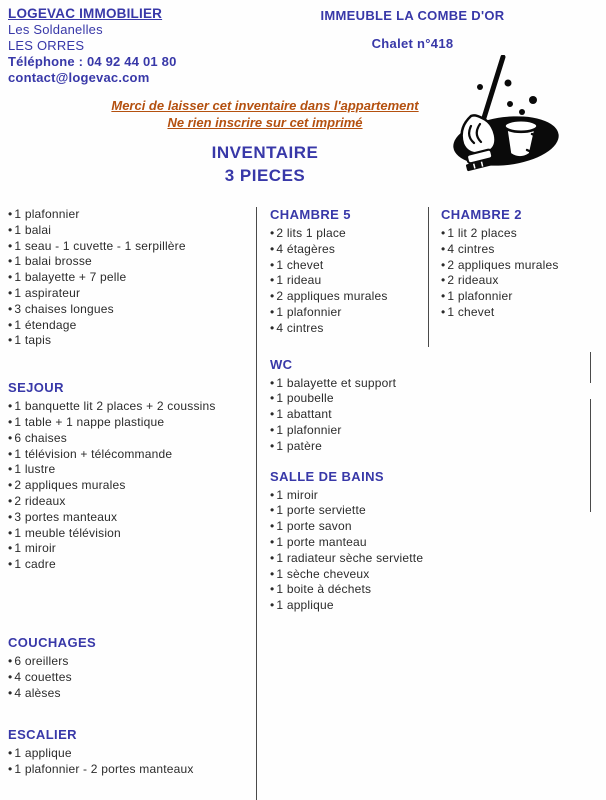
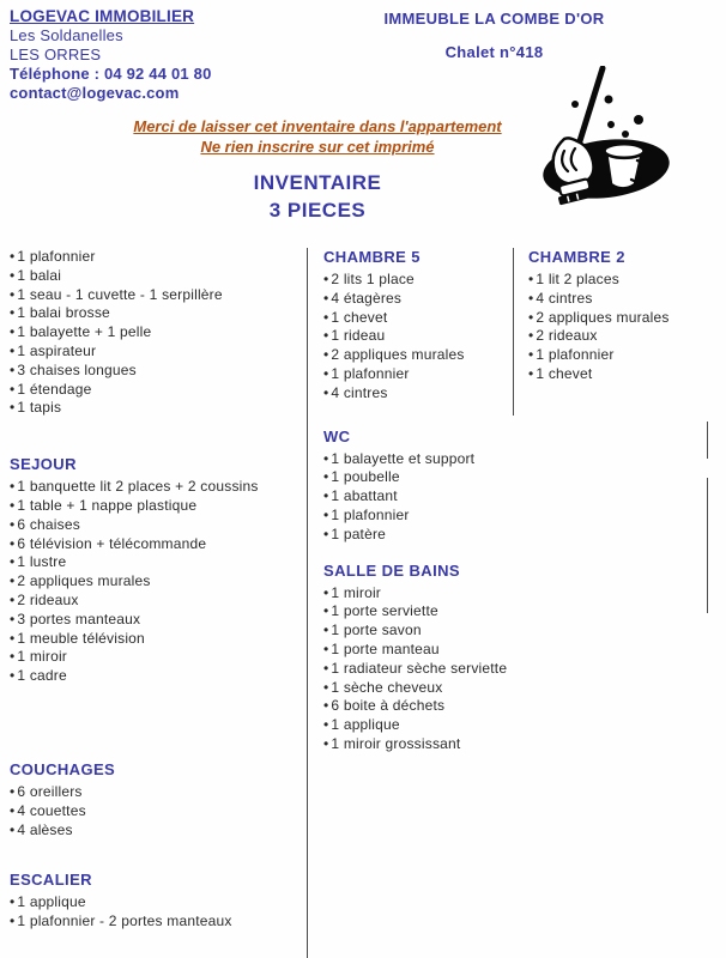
  LOGEVAC IMMOBILIER
  Les Soldanelles
  LES ORRES
  Téléphone : 04 92 44 01 80
  contact@logevac.com
  IMMEUBLE LA COMBE D'OR
  Chalet n°418
  Merci de laisser cet inventaire dans l'appartement
  Ne rien inscrire sur cet imprimé
  INVENTAIRE
  3 PIECES
  1 plafonnier
  1 balai
  1 seau - 1 cuvette - 1 serpillère
  1 balai brosse
- 1 balayette + 7 pelle
+ 1 balayette + 1 pelle
  1 aspirateur
  3 chaises longues
  1 étendage
  1 tapis
  SEJOUR
  1 banquette lit 2 places + 2 coussins
  1 table + 1 nappe plastique
  6 chaises
- 1 télévision + télécommande
+ 6 télévision + télécommande
  1 lustre
  2 appliques murales
  2 rideaux
  3 portes manteaux
  1 meuble télévision
  1 miroir
  1 cadre
  COUCHAGES
  6 oreillers
  4 couettes
  4 alèses
  ESCALIER
  1 applique
  1 plafonnier - 2 portes manteaux
  CHAMBRE 5
  2 lits 1 place
  4 étagères
  1 chevet
  1 rideau
  2 appliques murales
  1 plafonnier
  4 cintres
  WC
  1 balayette et support
  1 poubelle
  1 abattant
  1 plafonnier
  1 patère
  SALLE DE BAINS
  1 miroir
  1 porte serviette
  1 porte savon
  1 porte manteau
  1 radiateur sèche serviette
  1 sèche cheveux
- 1 boite à déchets
+ 6 boite à déchets
  1 applique
+ 1 miroir grossissant
  CHAMBRE 2
  1 lit 2 places
  4 cintres
  2 appliques murales
  2 rideaux
  1 plafonnier
  1 chevet
